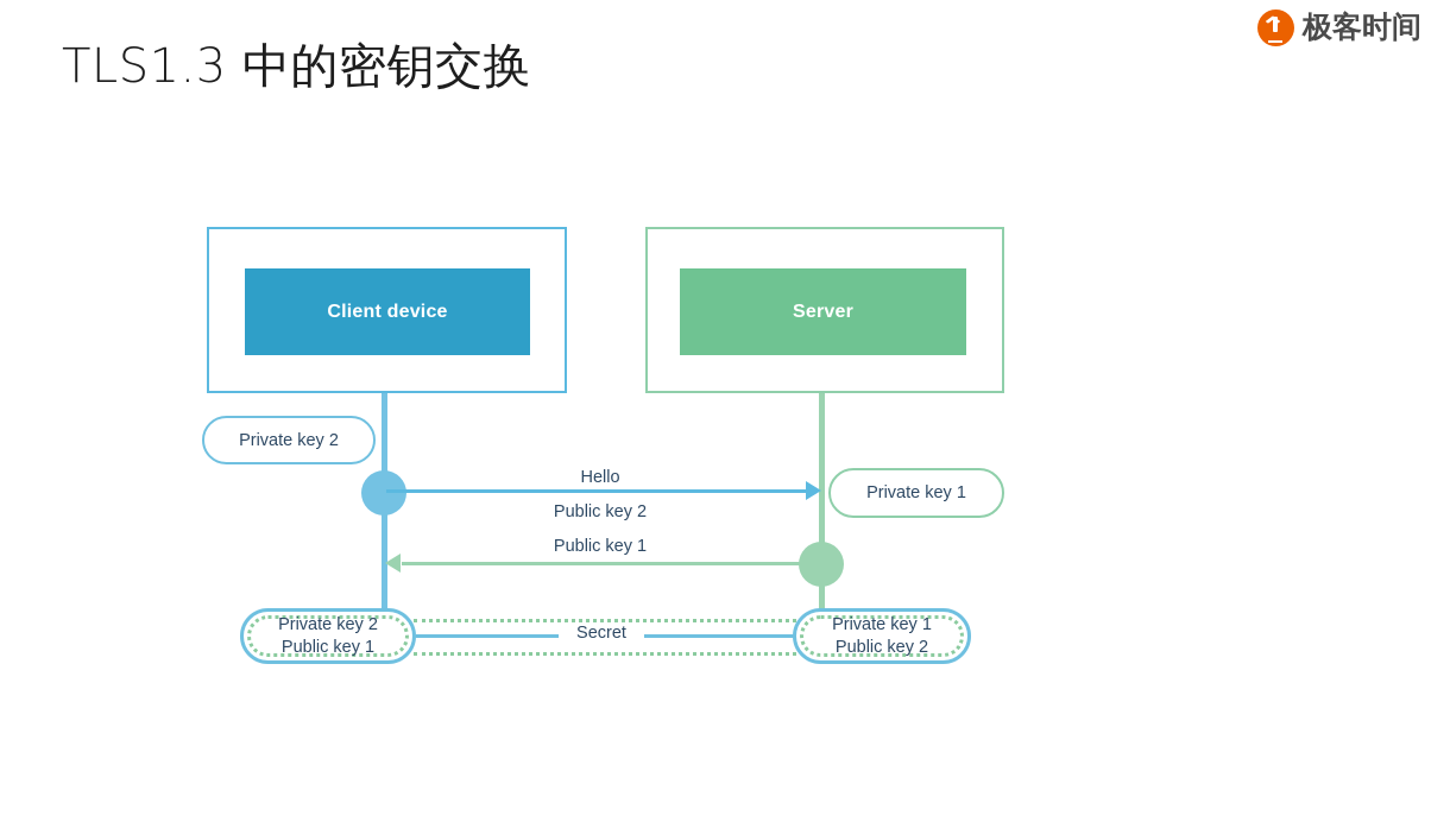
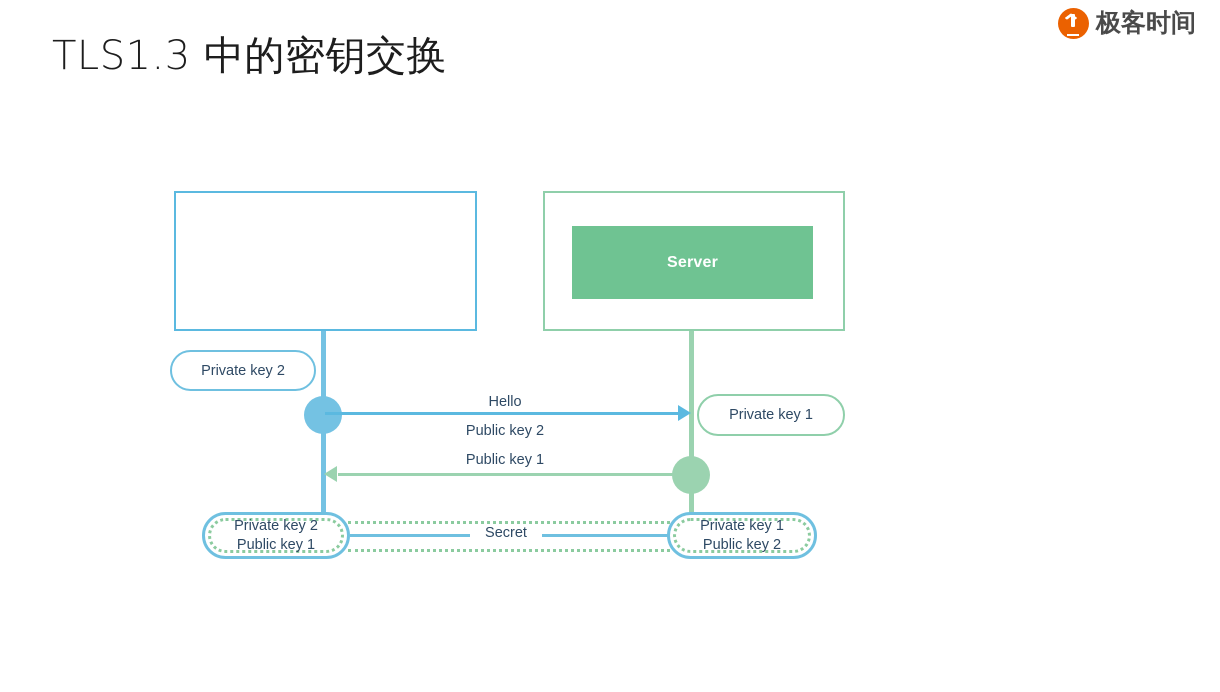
  TLS1.3 中的密钥交换
  极客时间
- Client device
  Server
  Private key 2
  Private key 1
  Hello
  Public key 2
  Public key 1
  Secret
  Private key 2
  Public key 1
  Private key 1
  Public key 2
